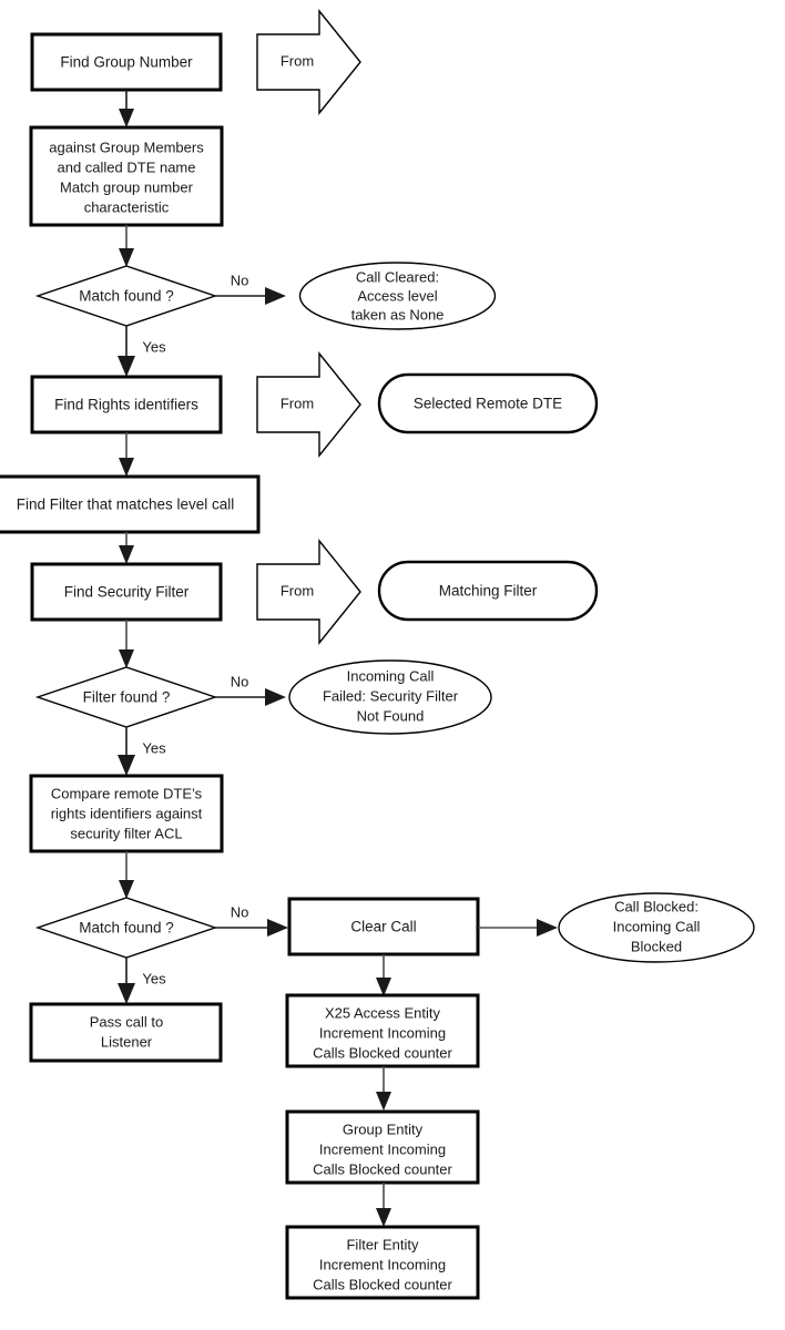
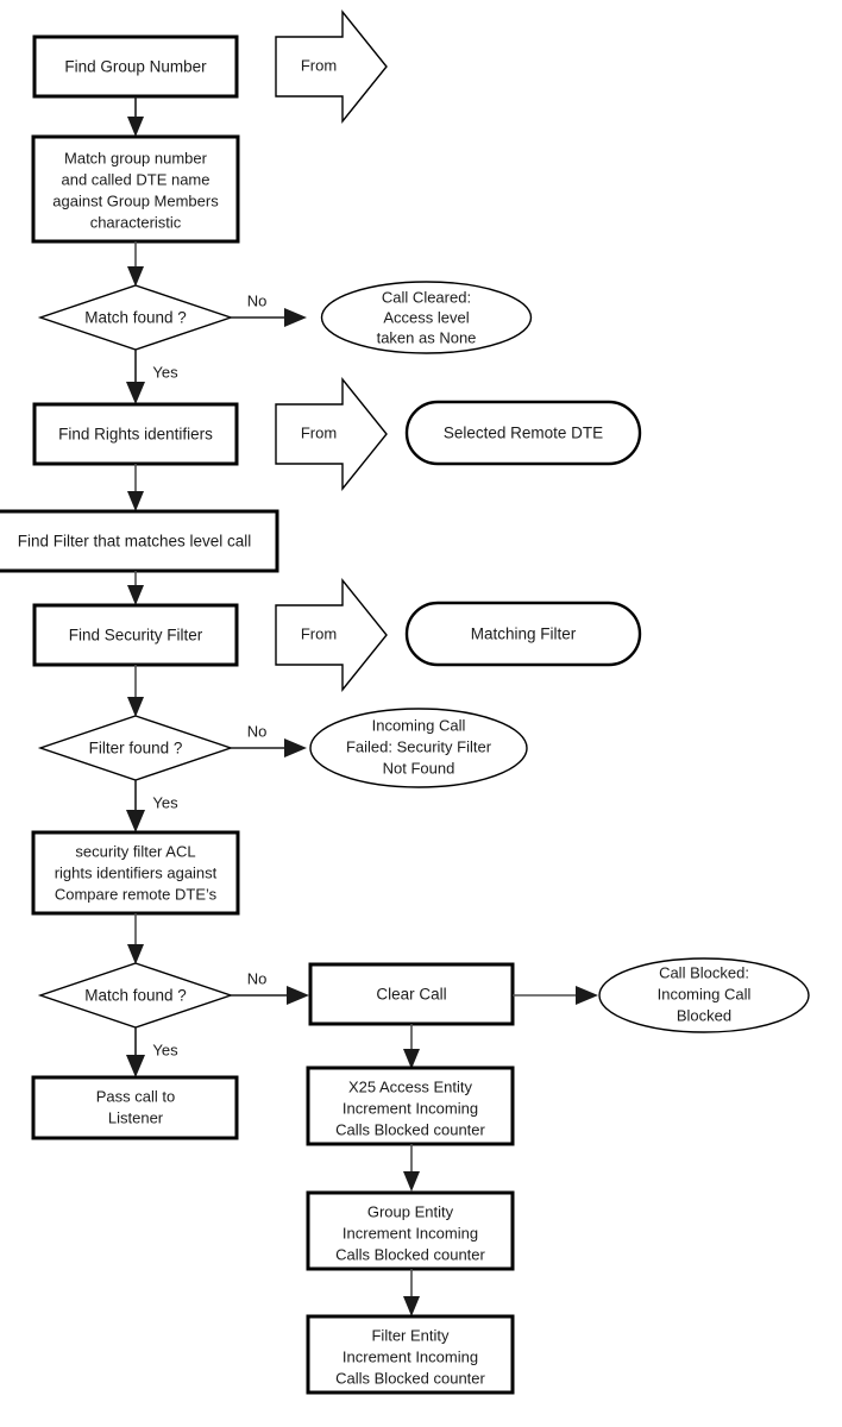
  Find Group Number
  From
- against Group Members
+ Match group number
  and called DTE name
- Match group number
+ against Group Members
  characteristic
  Match found ?
  No
  Call Cleared:
  Access level
  taken as None
  Yes
  Find Rights identifiers
  From
  Selected Remote DTE
  Find Filter that matches level call
  Find Security Filter
  From
  Matching Filter
  Filter found ?
  No
  Incoming Call
  Failed: Security Filter
  Not Found
  Yes
- Compare remote DTE’s
+ security filter ACL
  rights identifiers against
- security filter ACL
+ Compare remote DTE’s
  Match found ?
  No
  Clear Call
  Call Blocked:
  Incoming Call
  Blocked
  Yes
  Pass call to
  Listener
  X25 Access Entity
  Increment Incoming
  Calls Blocked counter
  Group Entity
  Increment Incoming
  Calls Blocked counter
  Filter Entity
  Increment Incoming
  Calls Blocked counter
